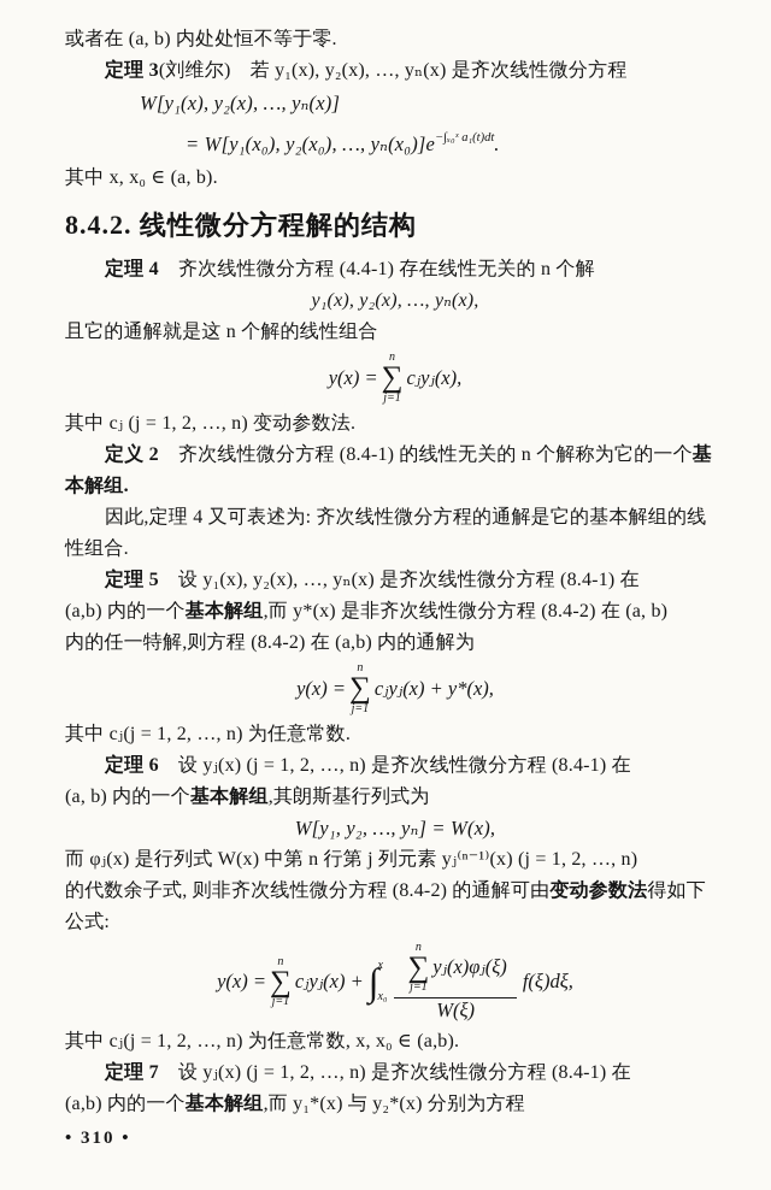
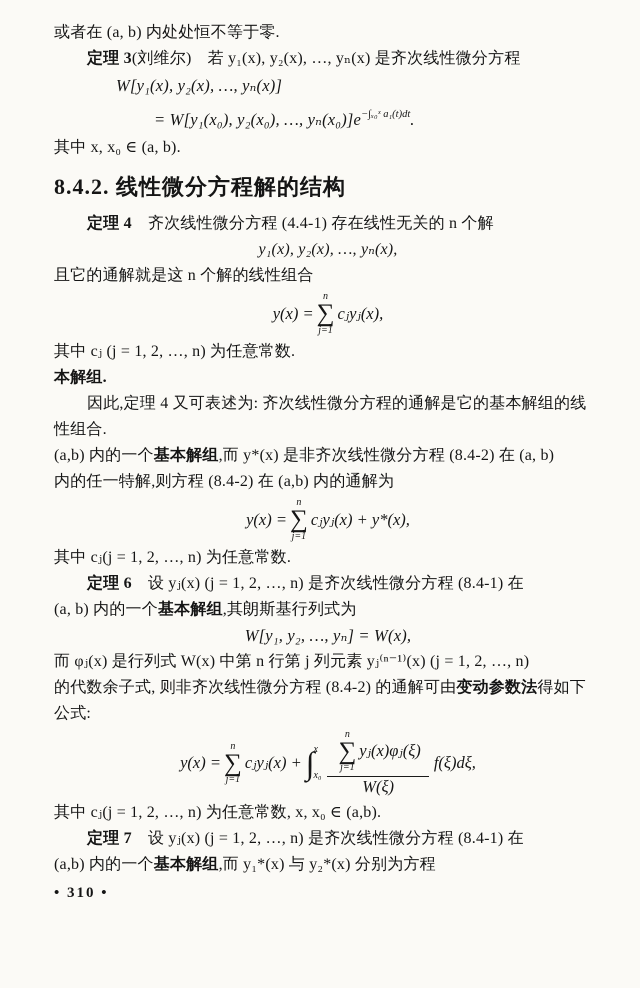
  或者在 (a, b) 内处处恒不等于零.
  定理 3(刘维尔) 若 y₁(x), y₂(x), …, yₙ(x) 是齐次线性微分方程
  W[y₁(x), y₂(x), …, yₙ(x)]
  = W[y₁(x₀), y₂(x₀), …, yₙ(x₀)]e−∫ₓ₀ˣ a₁(t)dt.
  其中 x, x₀ ∈ (a, b).
  8.4.2. 线性微分方程解的结构
  定理 4 齐次线性微分方程 (4.4-1) 存在线性无关的 n 个解
  y₁(x), y₂(x), …, yₙ(x),
  且它的通解就是这 n 个解的线性组合
  y(x) =
  n
  ∑
  j=1
  cⱼyⱼ(x),
- 其中 cⱼ (j = 1, 2, …, n) 变动参数法.
+ 其中 cⱼ (j = 1, 2, …, n) 为任意常数.
- 定义 2 齐次线性微分方程 (8.4-1) 的线性无关的 n 个解称为它的一个基
  本解组.
  因此,定理 4 又可表述为: 齐次线性微分方程的通解是它的基本解组的线
  性组合.
- 定理 5 设 y₁(x), y₂(x), …, yₙ(x) 是齐次线性微分方程 (8.4-1) 在
  (a,b) 内的一个基本解组,而 y*(x) 是非齐次线性微分方程 (8.4-2) 在 (a, b)
  内的任一特解,则方程 (8.4-2) 在 (a,b) 内的通解为
  y(x) =
  n
  ∑
  j=1
  cⱼyⱼ(x) + y*(x),
  其中 cⱼ(j = 1, 2, …, n) 为任意常数.
  定理 6 设 yⱼ(x) (j = 1, 2, …, n) 是齐次线性微分方程 (8.4-1) 在
  (a, b) 内的一个基本解组,其朗斯基行列式为
  W[y₁, y₂, …, yₙ] = W(x),
  而 φⱼ(x) 是行列式 W(x) 中第 n 行第 j 列元素 yⱼ⁽ⁿ⁻¹⁾(x) (j = 1, 2, …, n)
  的代数余子式, 则非齐次线性微分方程 (8.4-2) 的通解可由变动参数法得如下
  公式:
  y(x) =
  n
  ∑
  j=1
  cⱼyⱼ(x) +
  ∫
  x
  x₀
  n
  ∑
  j=1
  yⱼ(x)φⱼ(ξ)
  W(ξ)
  f(ξ)dξ,
  其中 cⱼ(j = 1, 2, …, n) 为任意常数, x, x₀ ∈ (a,b).
  定理 7 设 yⱼ(x) (j = 1, 2, …, n) 是齐次线性微分方程 (8.4-1) 在
  (a,b) 内的一个基本解组,而 y₁*(x) 与 y₂*(x) 分别为方程
  • 310 •
